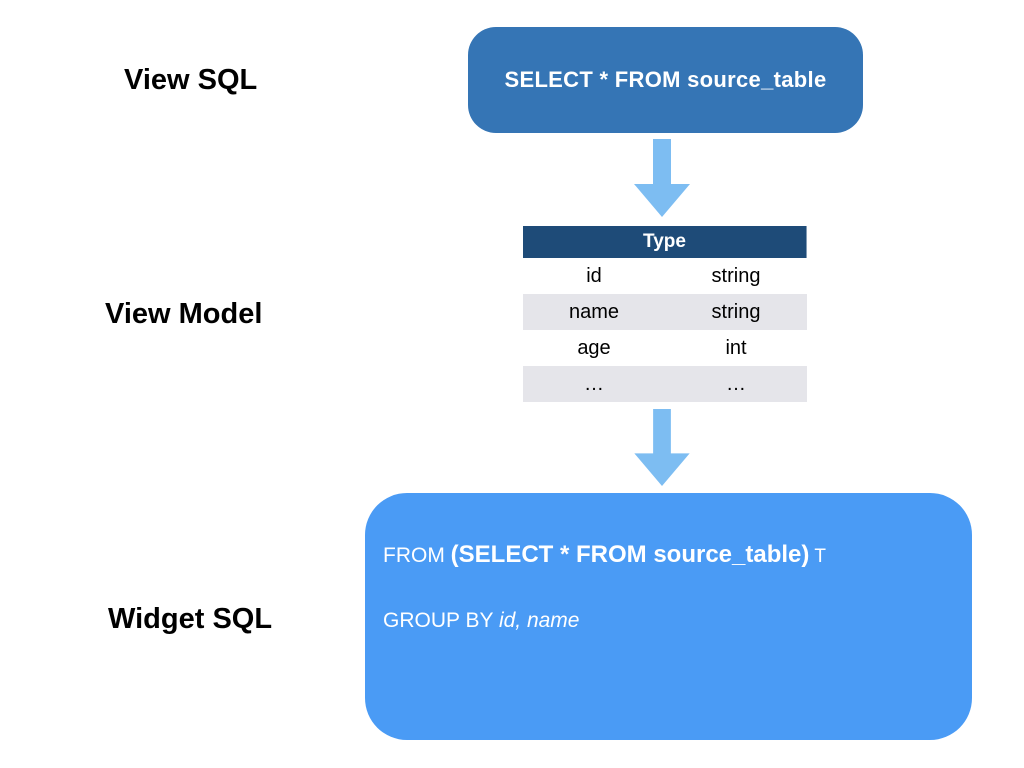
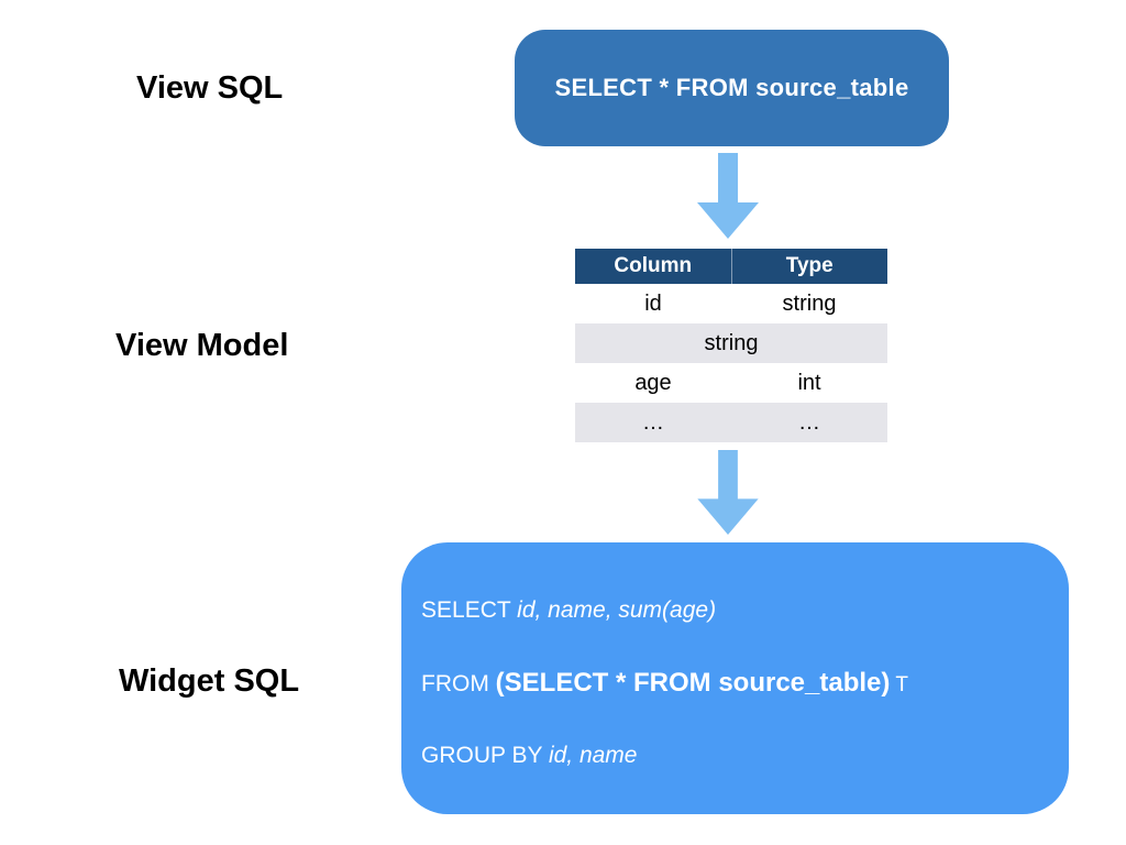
  View SQL
  View Model
  Widget SQL
  SELECT * FROM source_table
+ Column
  Type
  id
  string
- name
  string
  age
  int
  …
  …
+ SELECT id, name, sum(age)
  FROM (SELECT * FROM source_table) T
  GROUP BY id, name
